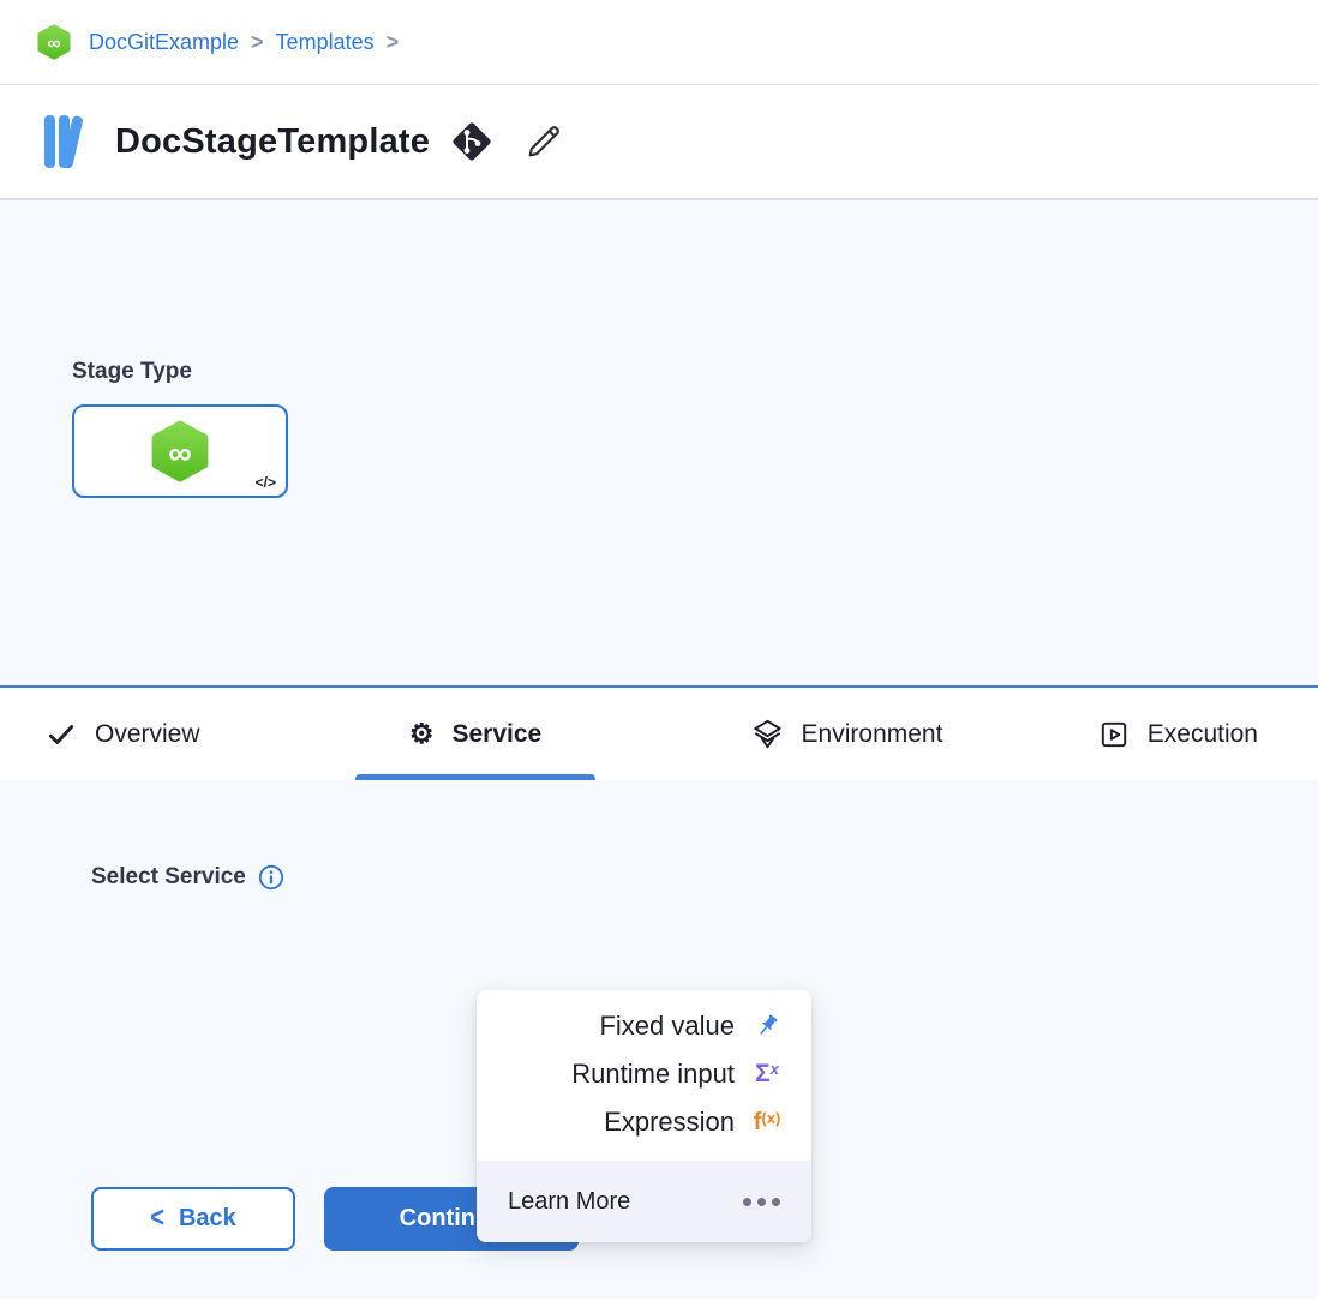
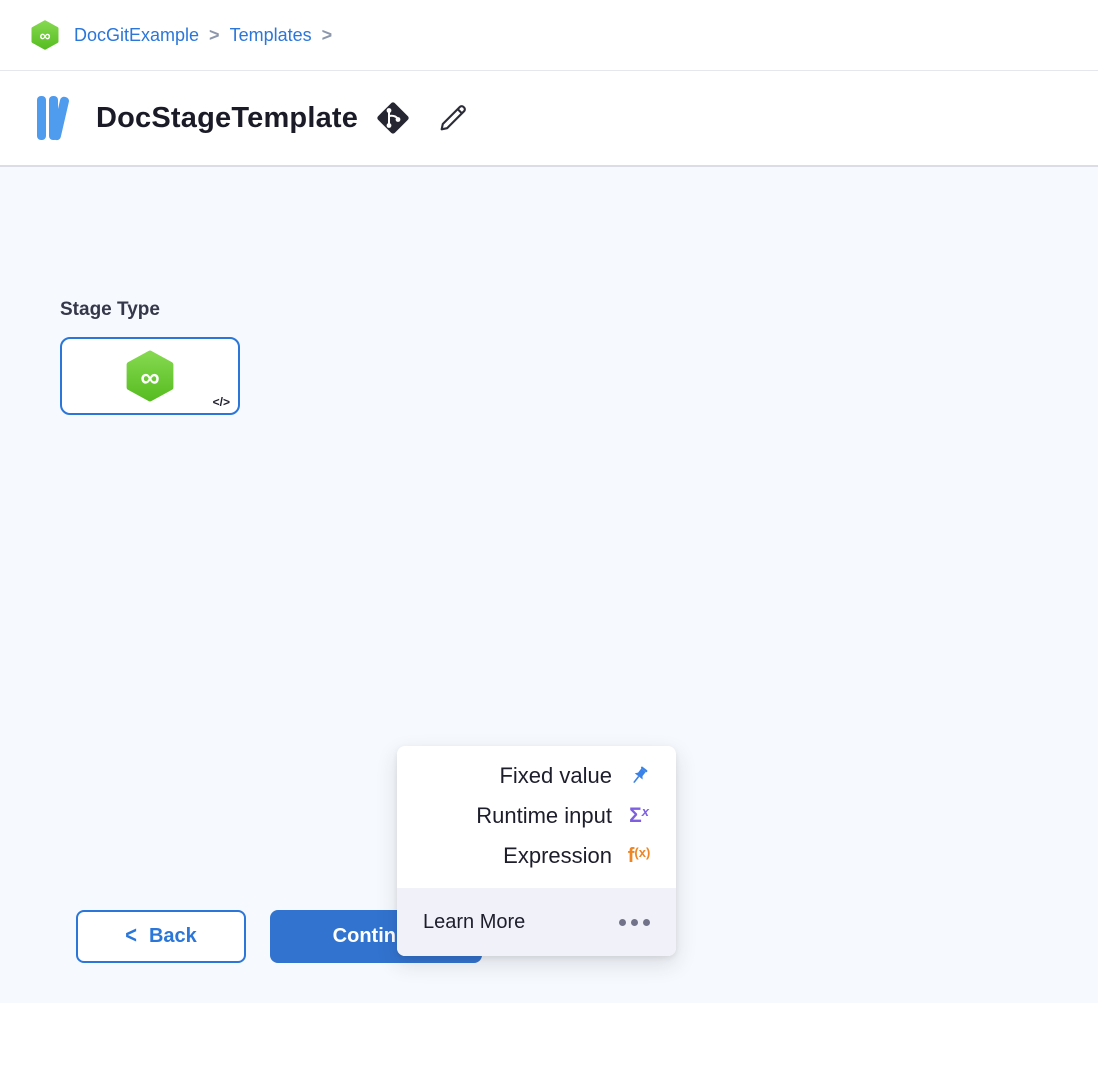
  ∞
  DocGitExample
  >
  Templates
  >
  DocStageTemplate
  Stage Type
  ∞
  </>
- Overview
- ⚙
- Service
- Environment
- Execution
- Select Service
  Fixed value
  Runtime input
  Σ
  x
  Expression
  f
  (x)
  Learn More
  <
  Back
  Contin
